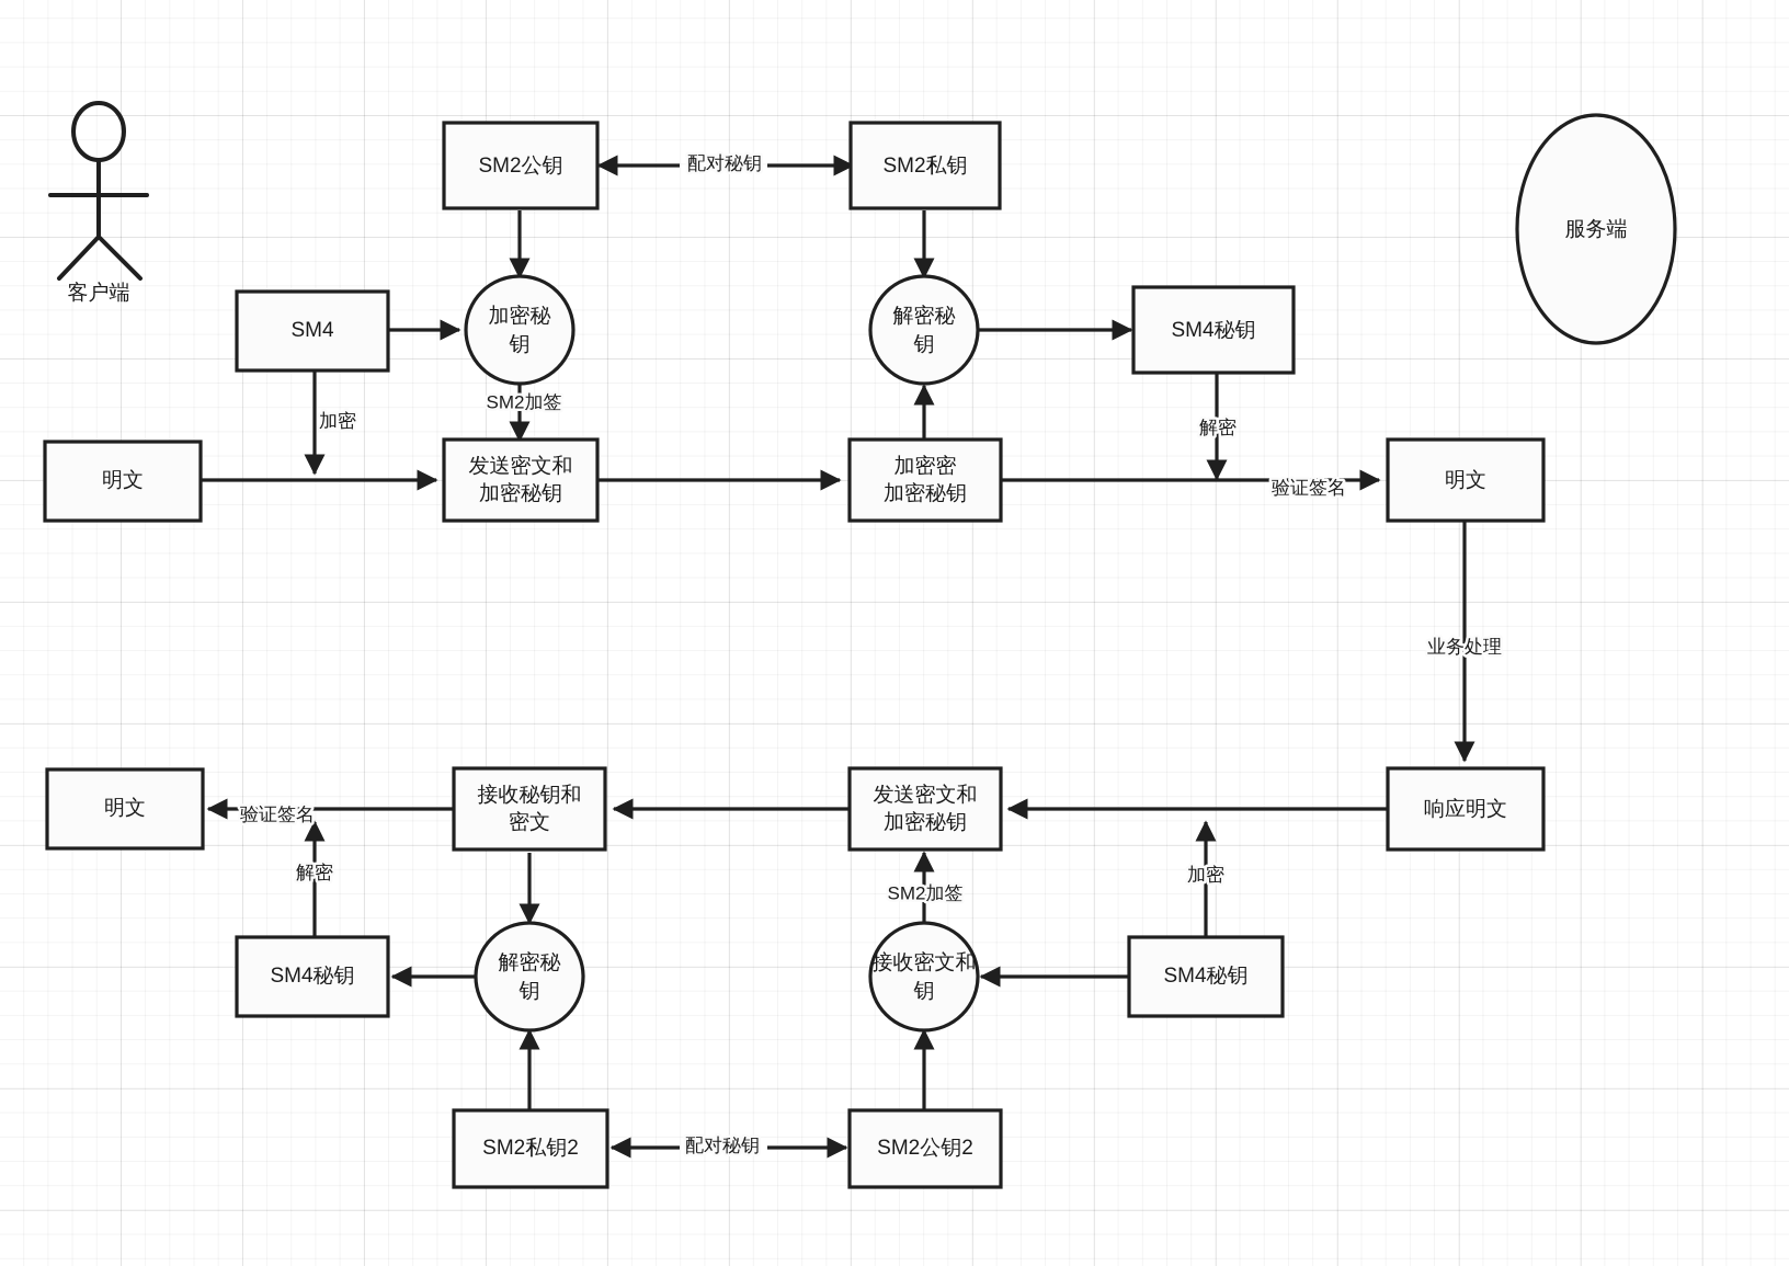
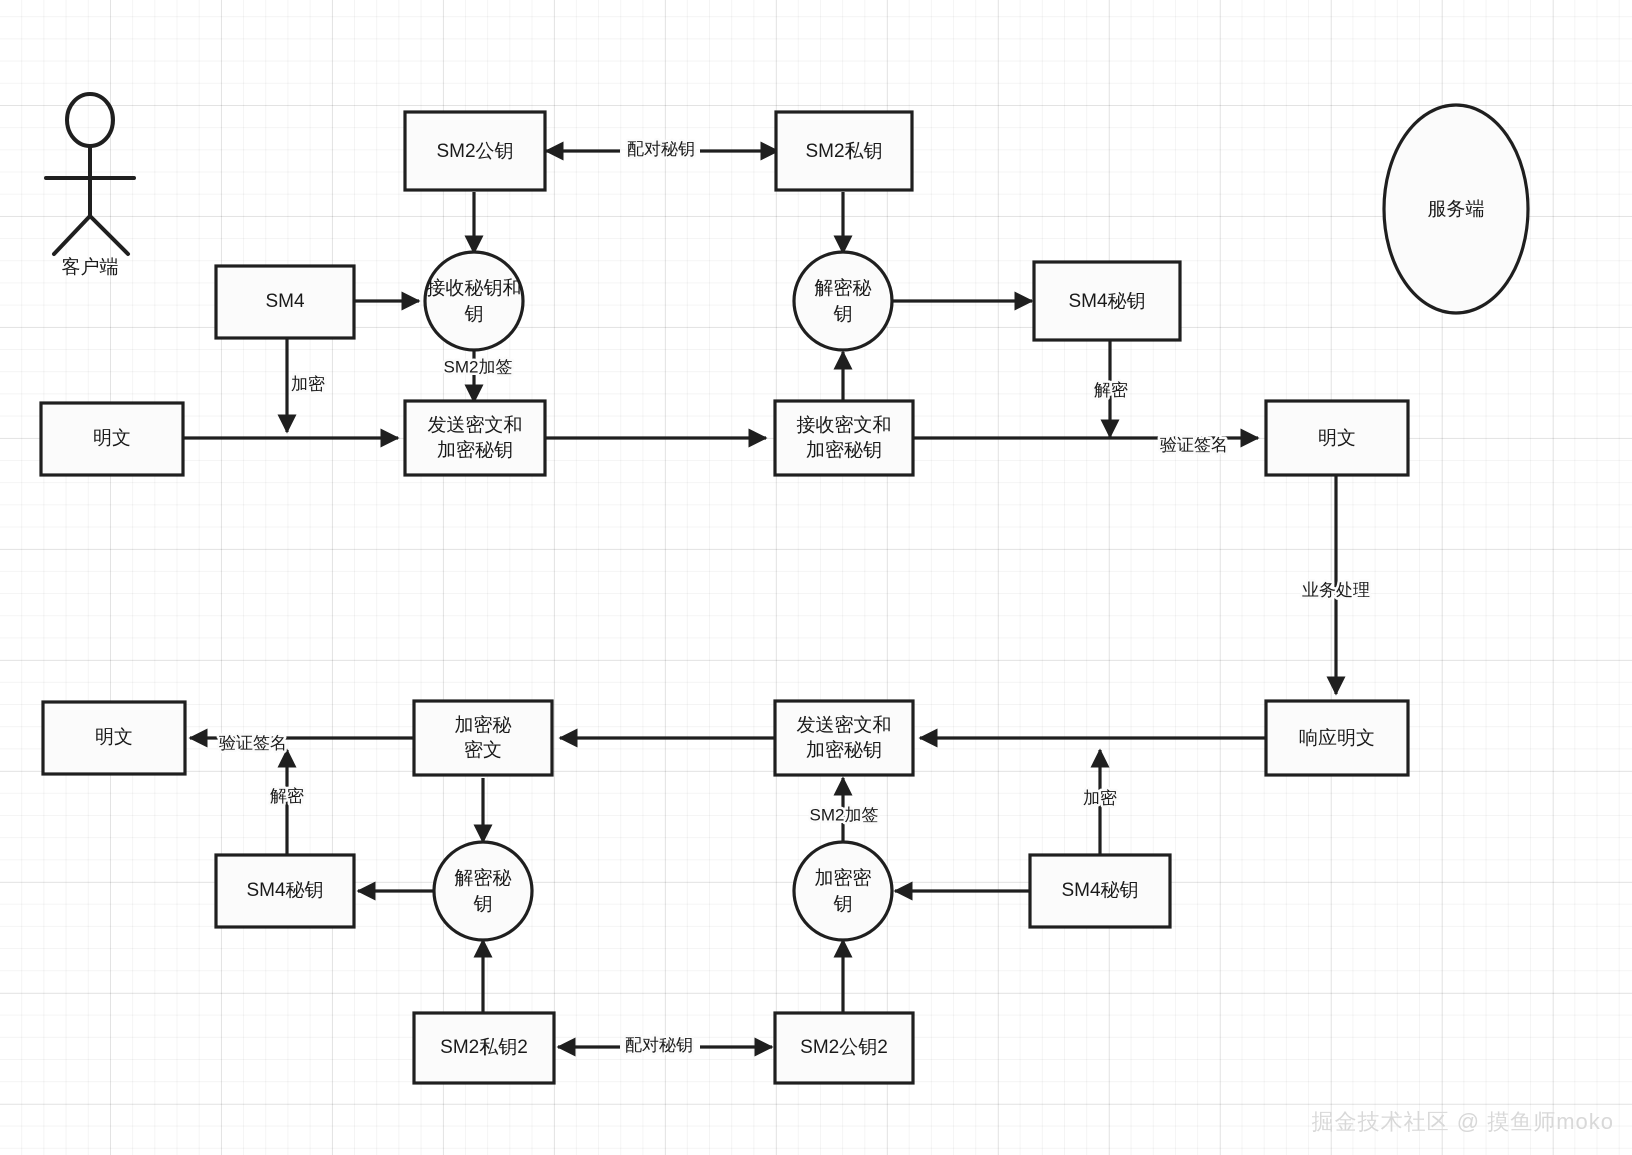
  客户端
  服务端
  SM2公钥
  SM2私钥
  SM4
- 加密秘
+ 接收秘钥和
  钥
  解密秘
  钥
  SM4秘钥
  明文
  发送密文和
  加密秘钥
- 加密密
+ 接收密文和
  加密秘钥
  明文
  响应明文
  发送密文和
  加密秘钥
- 接收秘钥和
+ 加密秘
  密文
  明文
  SM4秘钥
  SM4秘钥
  解密秘
  钥
- 接收密文和
+ 加密密
  钥
  SM2私钥2
  SM2公钥2
  配对秘钥
  加密
  SM2加签
  解密
  验证签名
  业务处理
  加密
  SM2加签
  解密
  验证签名
  配对秘钥
+ 掘金技术社区 @ 摸鱼师moko
